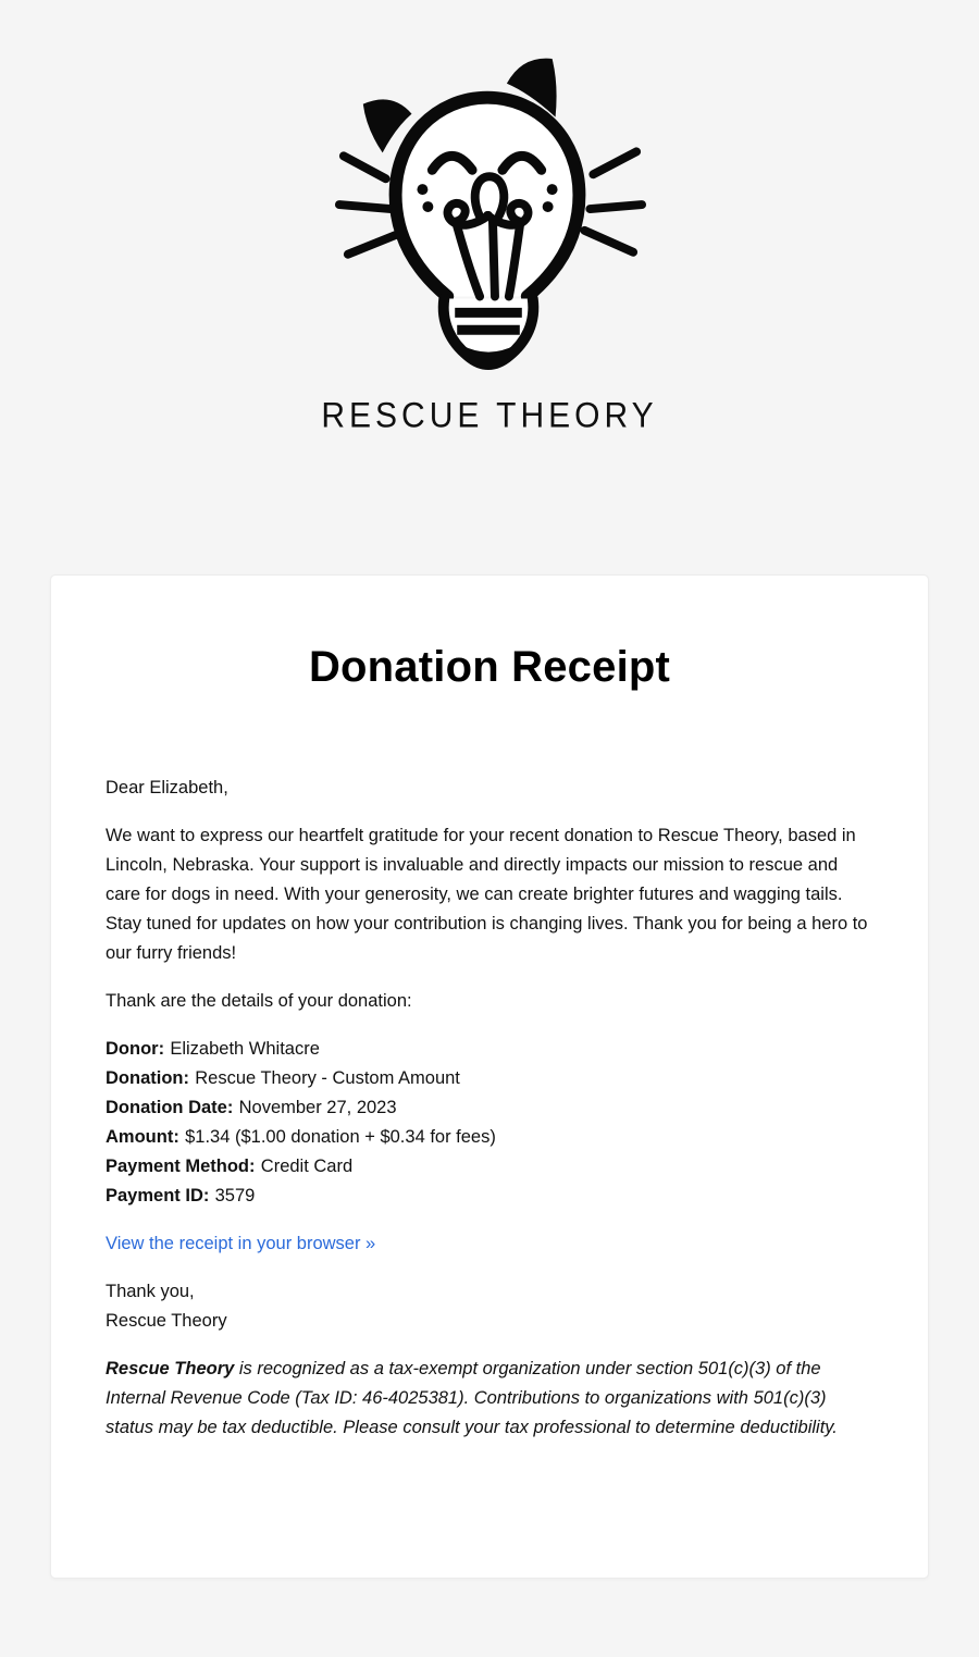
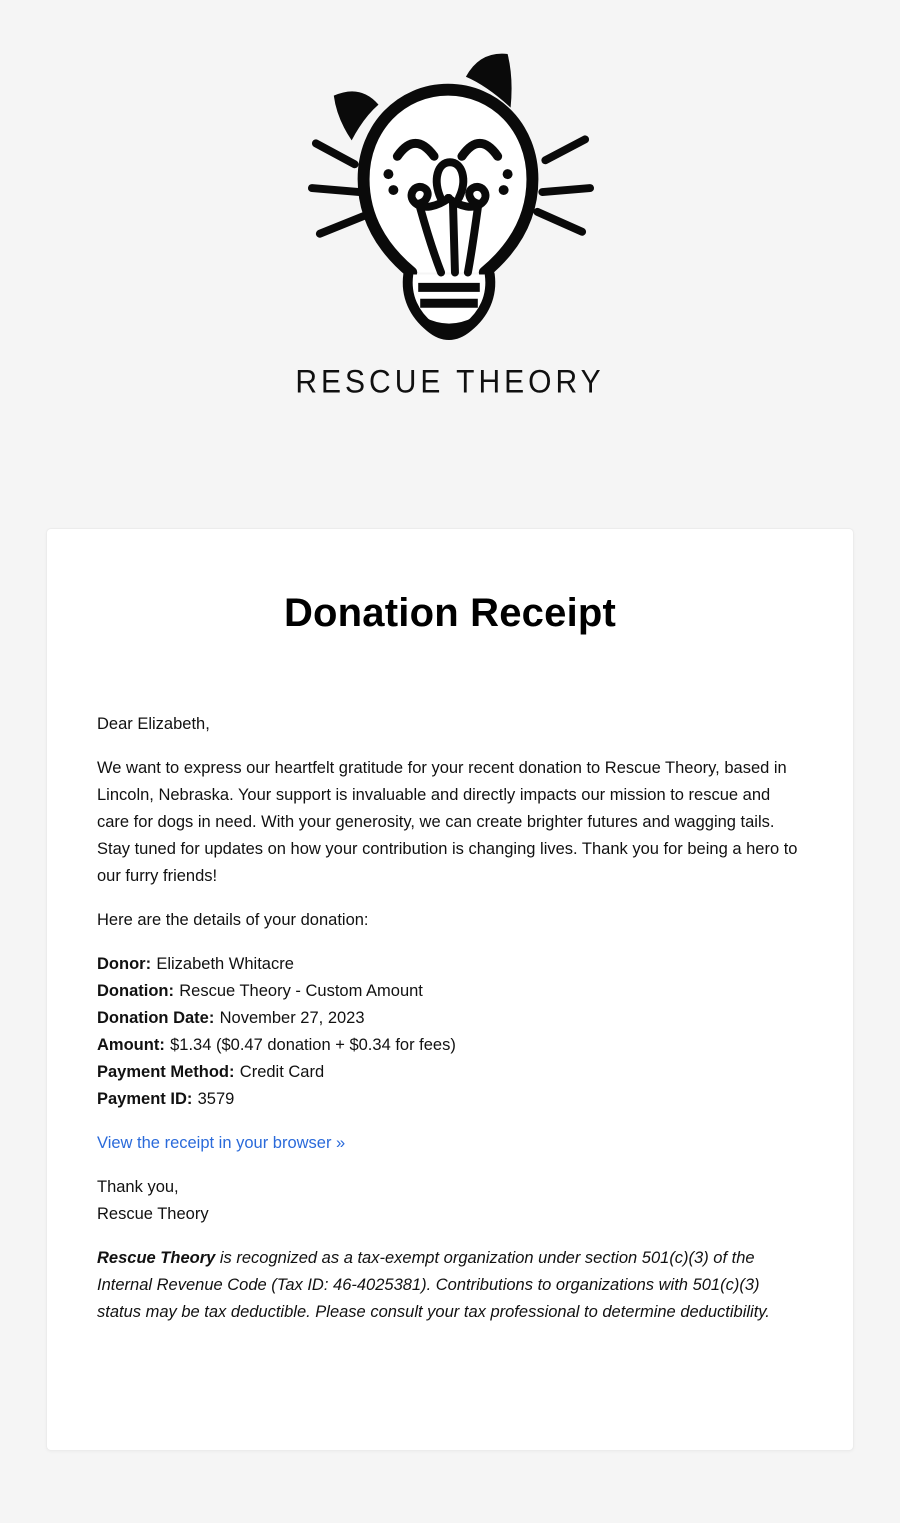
  RESCUE THEORY
  Donation Receipt
  Dear Elizabeth,
  We want to express our heartfelt gratitude for your recent donation to Rescue Theory, based in Lincoln, Nebraska. Your support is invaluable and directly impacts our mission to rescue and care for dogs in need. With your generosity, we can create brighter futures and wagging tails. Stay tuned for updates on how your contribution is changing lives. Thank you for being a hero to our furry friends!
- Thank are the details of your donation:
+ Here are the details of your donation:
  Donor: Elizabeth Whitacre
  Donation: Rescue Theory - Custom Amount
  Donation Date: November 27, 2023
- Amount: $1.34 ($1.00 donation + $0.34 for fees)
+ Amount: $1.34 ($0.47 donation + $0.34 for fees)
  Payment Method: Credit Card
  Payment ID: 3579
  View the receipt in your browser »
  Thank you,
  Rescue Theory
  Rescue Theory is recognized as a tax-exempt organization under section 501(c)(3) of the Internal Revenue Code (Tax ID: 46-4025381). Contributions to organizations with 501(c)(3) status may be tax deductible. Please consult your tax professional to determine deductibility.
